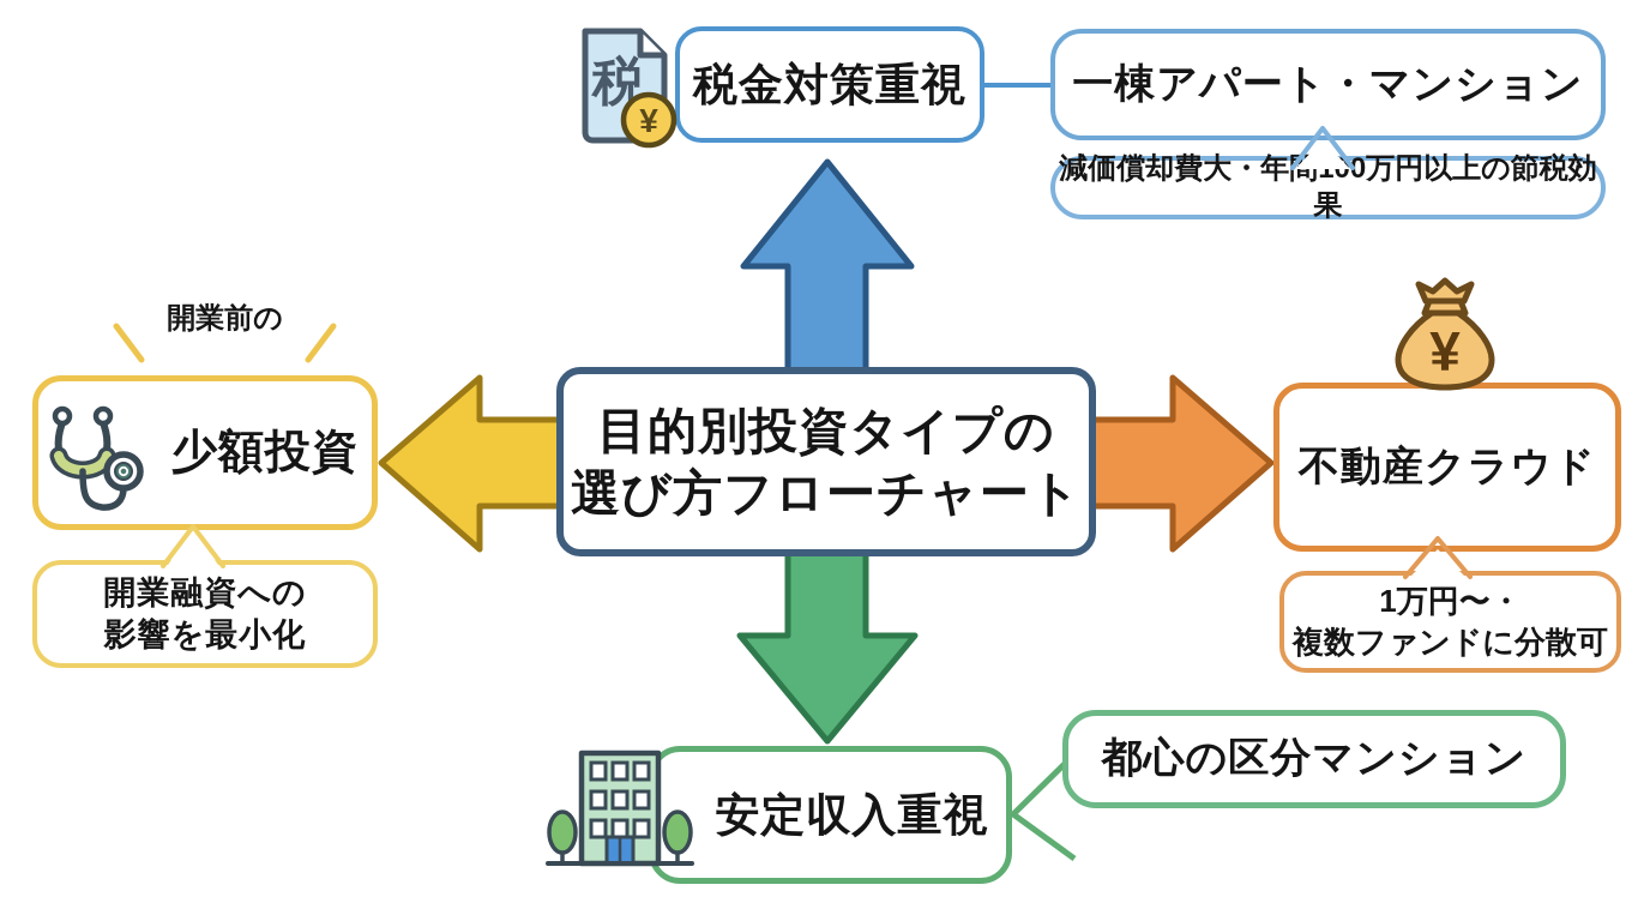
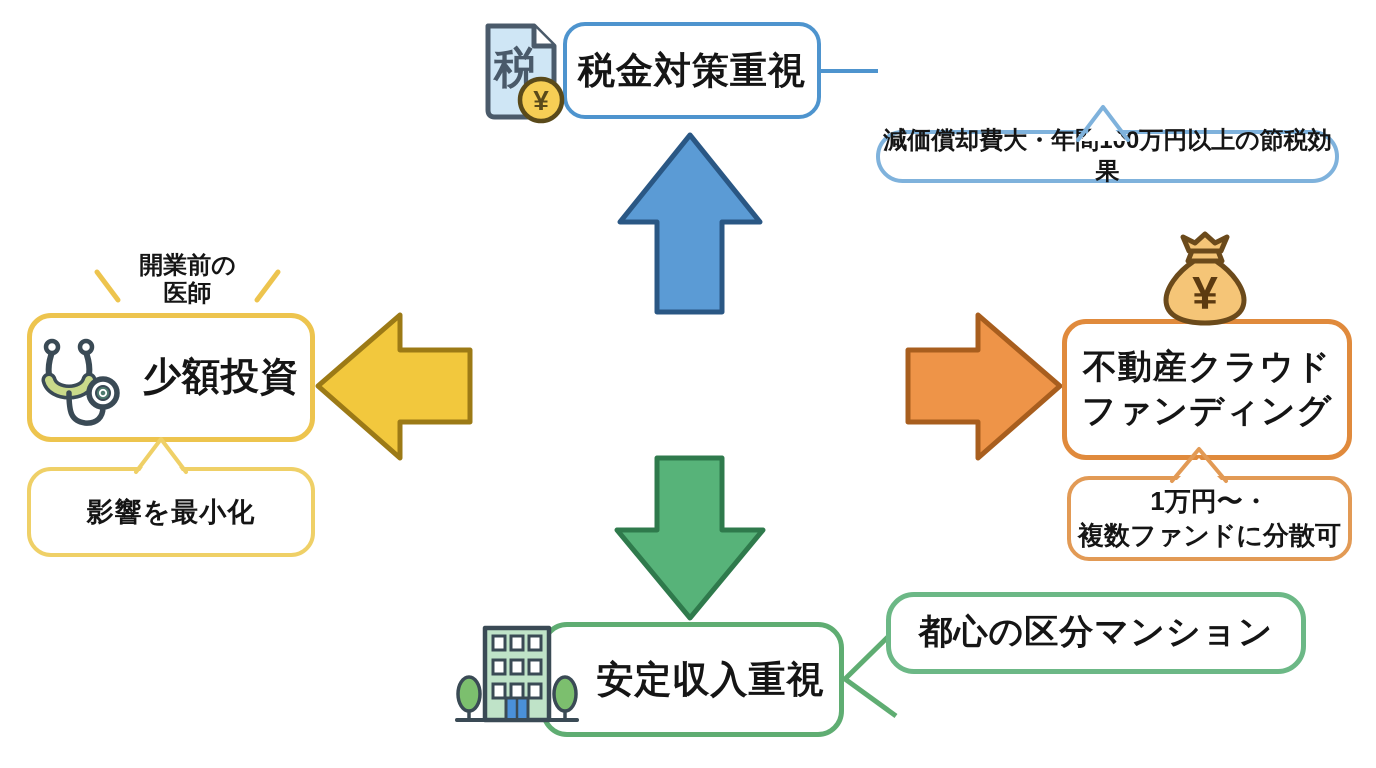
- 目的別投資タイプの
- 選び方フローチャート
  税金対策重視
- 一棟アパート・マンション
  減価償却費大・年0万円以上の節税効果
  不動産クラウド
+ ファンディング
  1万円〜・
  複数ファンドに分散可
  開業前の
+ 医師
  少額投資
- 開業融資への
  影響を最小化
  安定収入重視
  都心の区分マンション
  税
  ¥
  ¥
